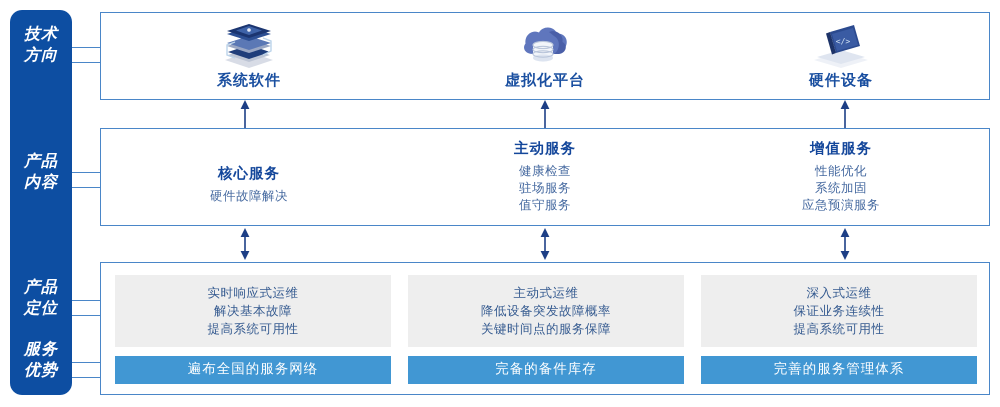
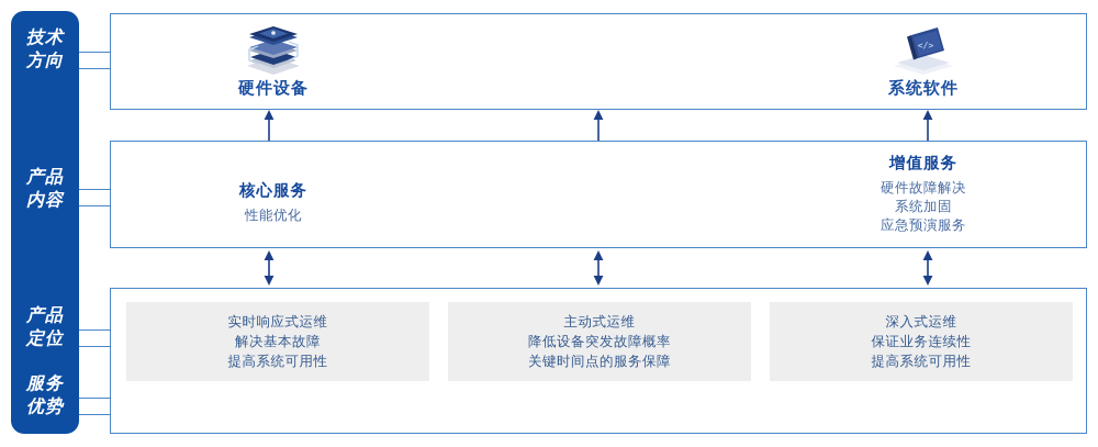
  技术
  方向
  产品
  内容
  产品
  定位
  服务
  优势
- 系统软件
+ 硬件设备
- 虚拟化平台
  </>
- 硬件设备
+ 系统软件
  核心服务
- 硬件故障解决
+ 性能优化
- 主动服务
- 健康检查
- 驻场服务
- 值守服务
  增值服务
- 性能优化
+ 硬件故障解决
  系统加固
  应急预演服务
  实时响应式运维
  解决基本故障
  提高系统可用性
  主动式运维
  降低设备突发故障概率
  关键时间点的服务保障
  深入式运维
  保证业务连续性
  提高系统可用性
- 遍布全国的服务网络
- 完备的备件库存
- 完善的服务管理体系
